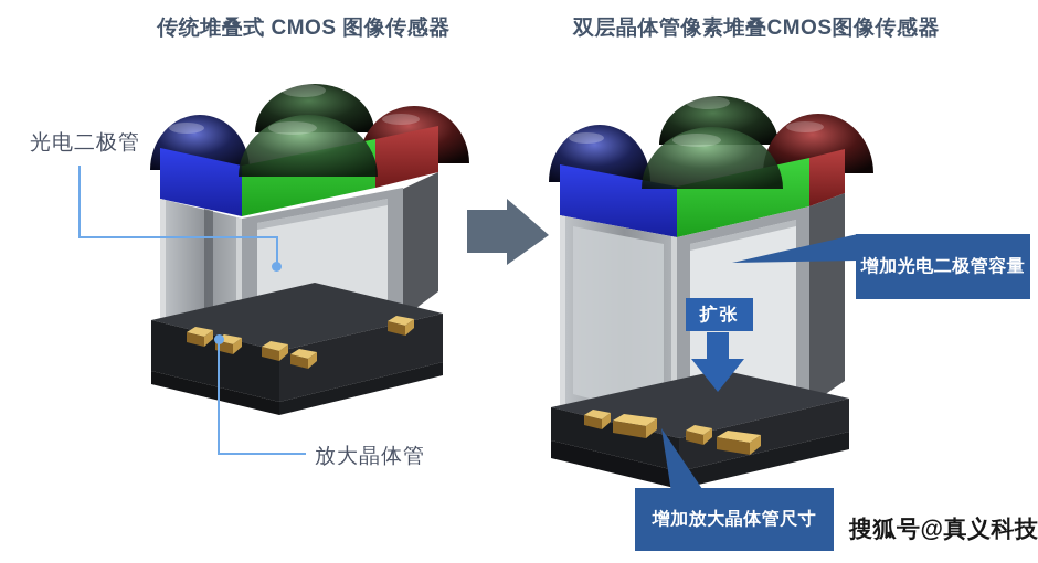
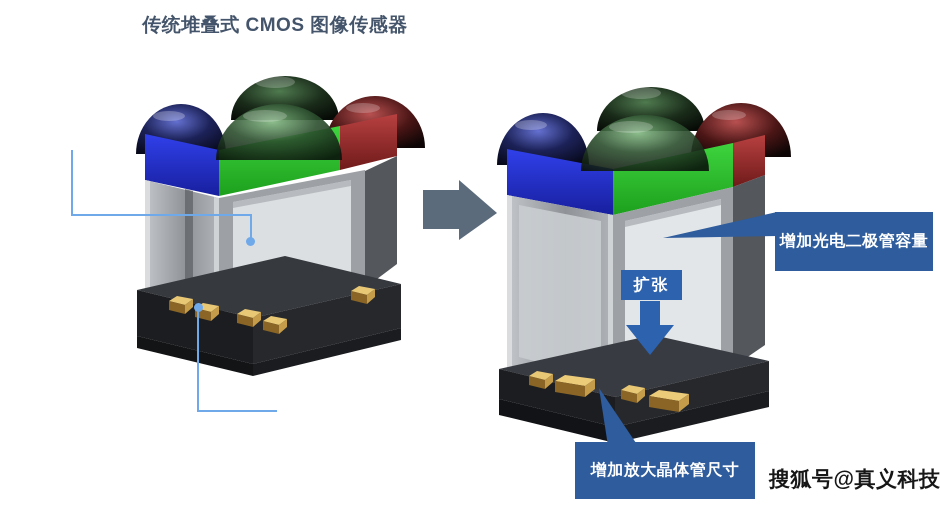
  传统堆叠式 CMOS 图像传感器
- 双层晶体管像素堆叠CMOS图像传感器
- 光电二极管
- 放大晶体管
  增加光电二极管容量
  扩张
  增加放大晶体管尺寸
  搜狐号@真义科技
